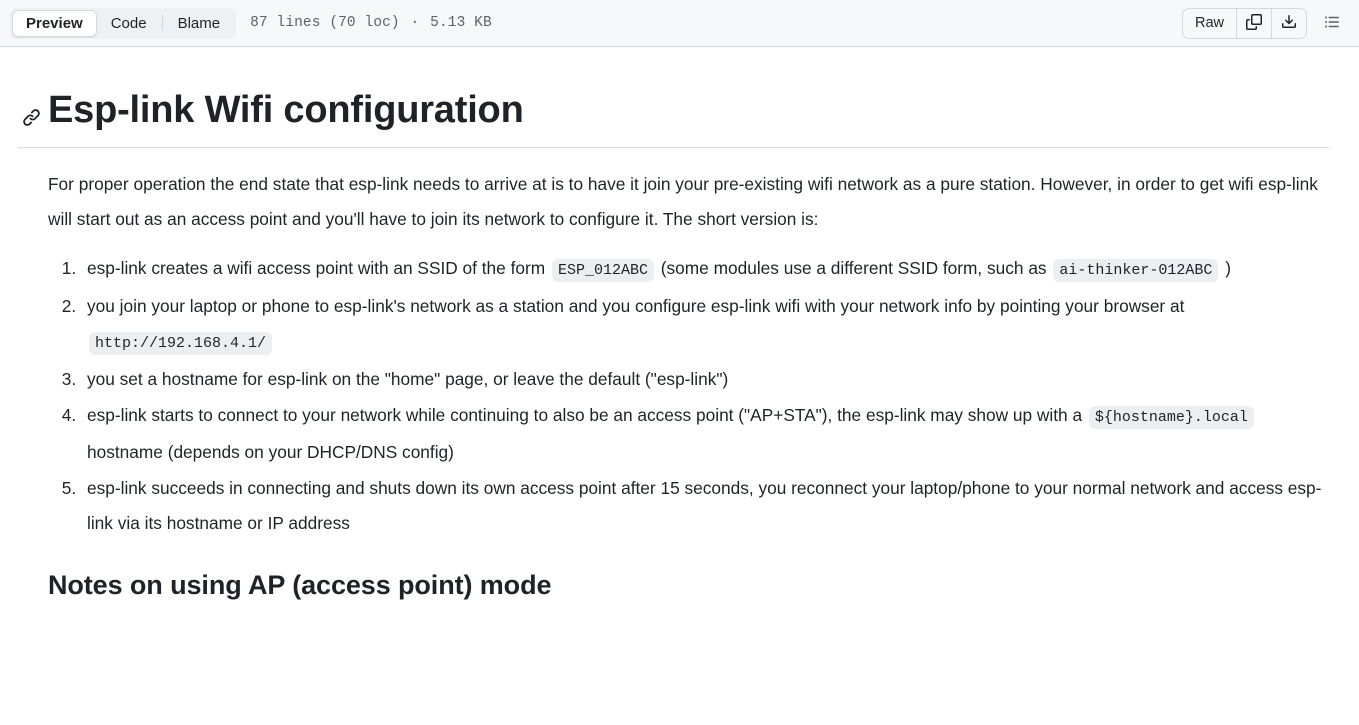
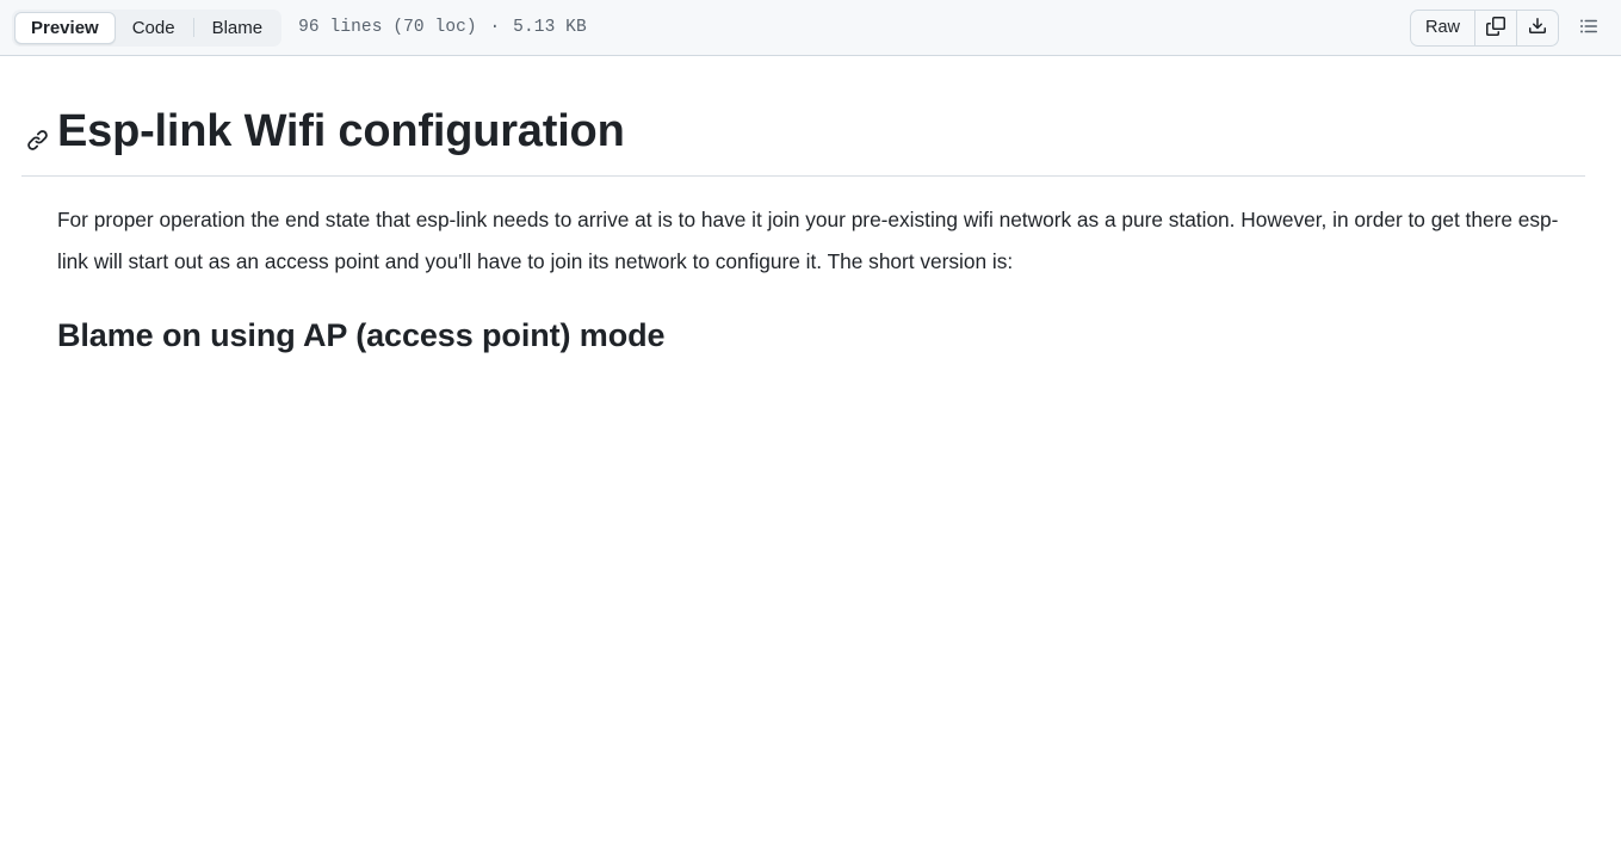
  Preview
  Code
  Blame
- 87 lines (70 loc) · 5.13 KB
+ 96 lines (70 loc) · 5.13 KB
  Raw
  Esp-link Wifi configuration
- For proper operation the end state that esp-link needs to arrive at is to have it join your pre-existing wifi network as a pure station. However, in order to get wifi esp-link will start out as an access point and you'll have to join its network to configure it. The short version is:
+ For proper operation the end state that esp-link needs to arrive at is to have it join your pre-existing wifi network as a pure station. However, in order to get there esp-link will start out as an access point and you'll have to join its network to configure it. The short version is:
- esp-link creates a wifi access point with an SSID of the form ESP_012ABC (some modules use a different SSID form, such as ai-thinker-012ABC )
- you join your laptop or phone to esp-link's network as a station and you configure esp-link wifi with your network info by pointing your browser at http://192.168.4.1/
- you set a hostname for esp-link on the "home" page, or leave the default ("esp-link")
- esp-link starts to connect to your network while continuing to also be an access point ("AP+STA"), the esp-link may show up with a ${hostname}.local hostname (depends on your DHCP/DNS config)
- esp-link succeeds in connecting and shuts down its own access point after 15 seconds, you reconnect your laptop/phone to your normal network and access esp-link via its hostname or IP address
- Notes on using AP (access point) mode
+ Blame on using AP (access point) mode
